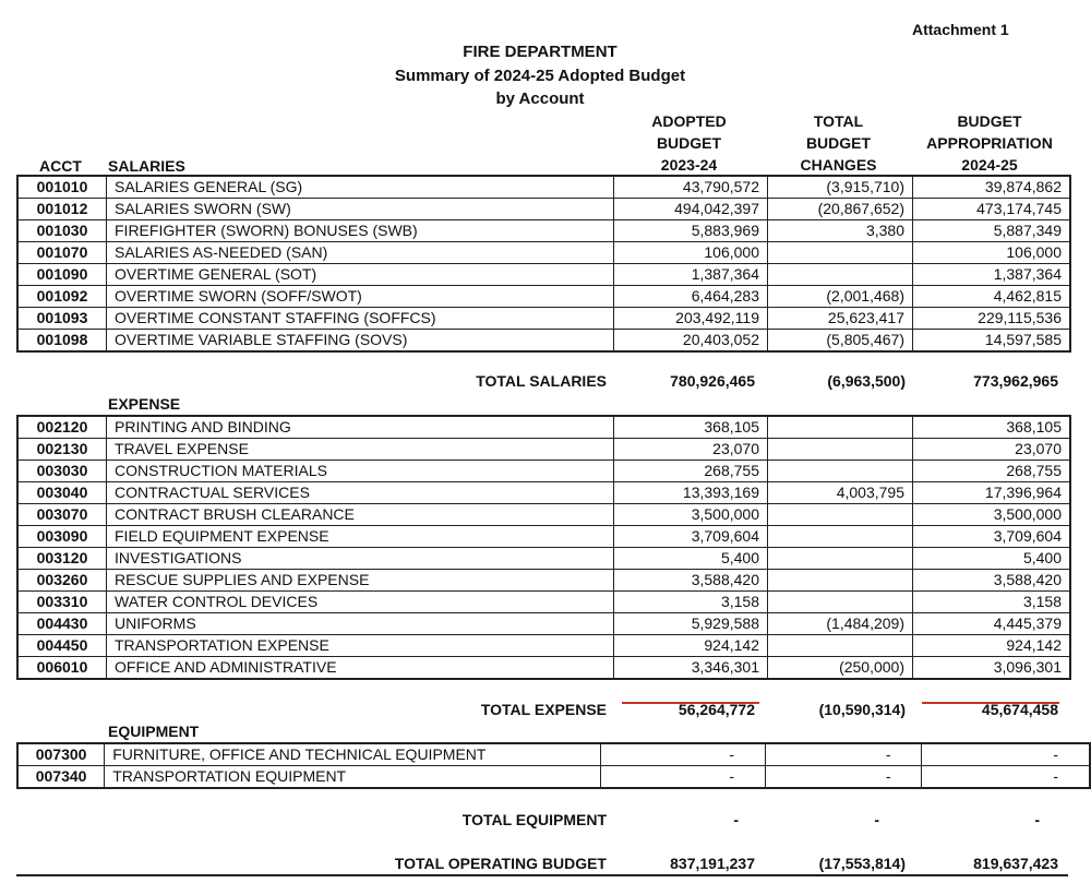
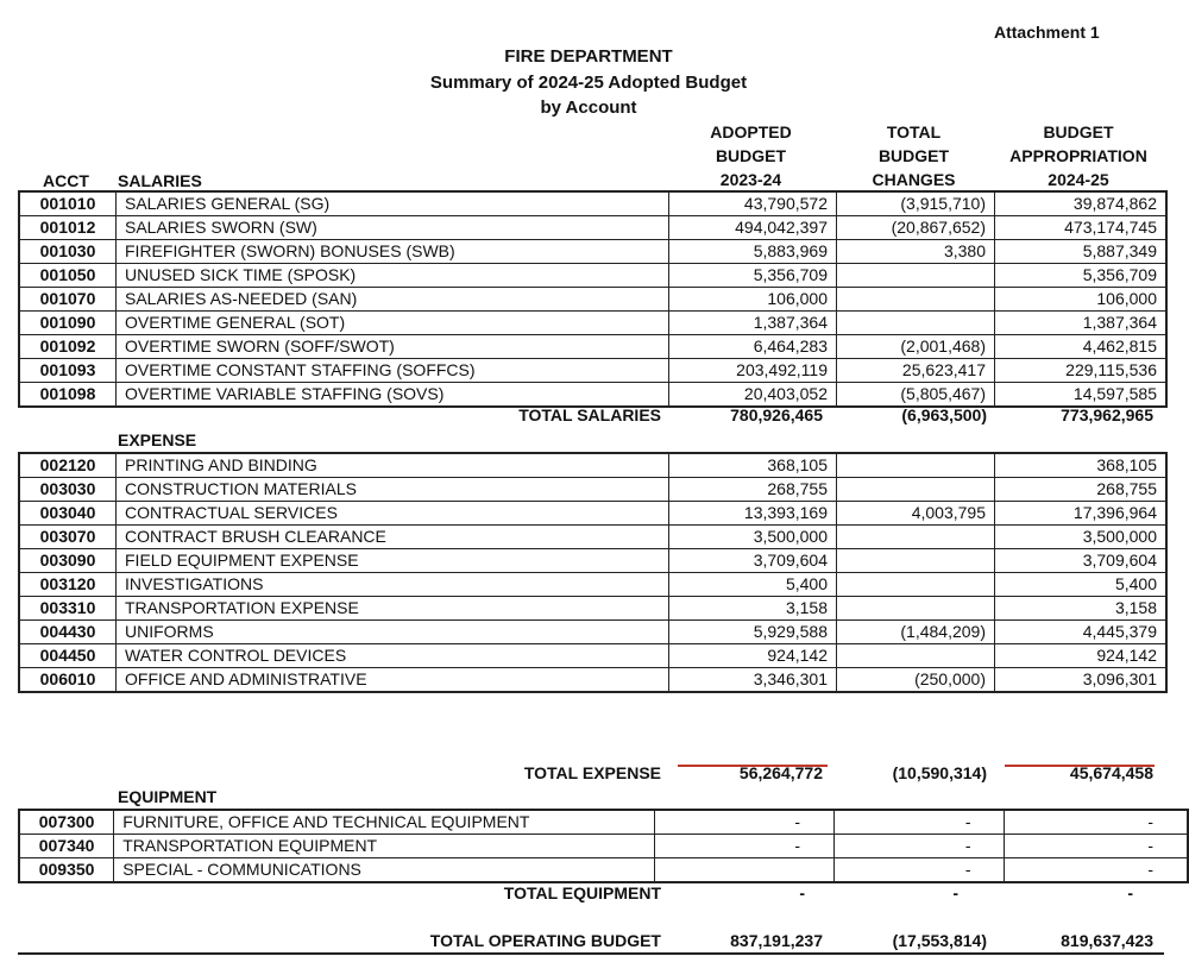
  Attachment 1
  FIRE DEPARTMENT
  Summary of 2024-25 Adopted Budget
  by Account
  ACCT
  SALARIES
  ADOPTED
  BUDGET
  2023-24
  TOTAL
  BUDGET
  CHANGES
  BUDGET
  APPROPRIATION
  2024-25
  001010	SALARIES GENERAL (SG)	43,790,572	(3,915,710)	39,874,862
  001012	SALARIES SWORN (SW)	494,042,397	(20,867,652)	473,174,745
  001030	FIREFIGHTER (SWORN) BONUSES (SWB)	5,883,969	3,380	5,887,349
+ 001050	UNUSED SICK TIME (SPOSK)	5,356,709		5,356,709
  001070	SALARIES AS-NEEDED (SAN)	106,000		106,000
  001090	OVERTIME GENERAL (SOT)	1,387,364		1,387,364
  001092	OVERTIME SWORN (SOFF/SWOT)	6,464,283	(2,001,468)	4,462,815
  001093	OVERTIME CONSTANT STAFFING (SOFFCS)	203,492,119	25,623,417	229,115,536
  001098	OVERTIME VARIABLE STAFFING (SOVS)	20,403,052	(5,805,467)	14,597,585
  TOTAL SALARIES
  780,926,465
  (6,963,500)
  773,962,965
  EXPENSE
  002120	PRINTING AND BINDING	368,105		368,105
- 002130	TRAVEL EXPENSE	23,070		23,070
  003030	CONSTRUCTION MATERIALS	268,755		268,755
  003040	CONTRACTUAL SERVICES	13,393,169	4,003,795	17,396,964
  003070	CONTRACT BRUSH CLEARANCE	3,500,000		3,500,000
  003090	FIELD EQUIPMENT EXPENSE	3,709,604		3,709,604
  003120	INVESTIGATIONS	5,400		5,400
- 003260	RESCUE SUPPLIES AND EXPENSE	3,588,420		3,588,420
- 003310	WATER CONTROL DEVICES	3,158		3,158
+ 003310	TRANSPORTATION EXPENSE	3,158		3,158
  004430	UNIFORMS	5,929,588	(1,484,209)	4,445,379
- 004450	TRANSPORTATION EXPENSE	924,142		924,142
+ 004450	WATER CONTROL DEVICES	924,142		924,142
  006010	OFFICE AND ADMINISTRATIVE	3,346,301	(250,000)	3,096,301
  TOTAL EXPENSE
  56,264,772
  (10,590,314)
  45,674,458
  EQUIPMENT
  007300	FURNITURE, OFFICE AND TECHNICAL EQUIPMENT	-	-	-
  007340	TRANSPORTATION EQUIPMENT	-	-	-
+ 009350	SPECIAL - COMMUNICATIONS		-	-
  TOTAL EQUIPMENT
  -
  -
  -
  TOTAL OPERATING BUDGET
  837,191,237
  (17,553,814)
  819,637,423
